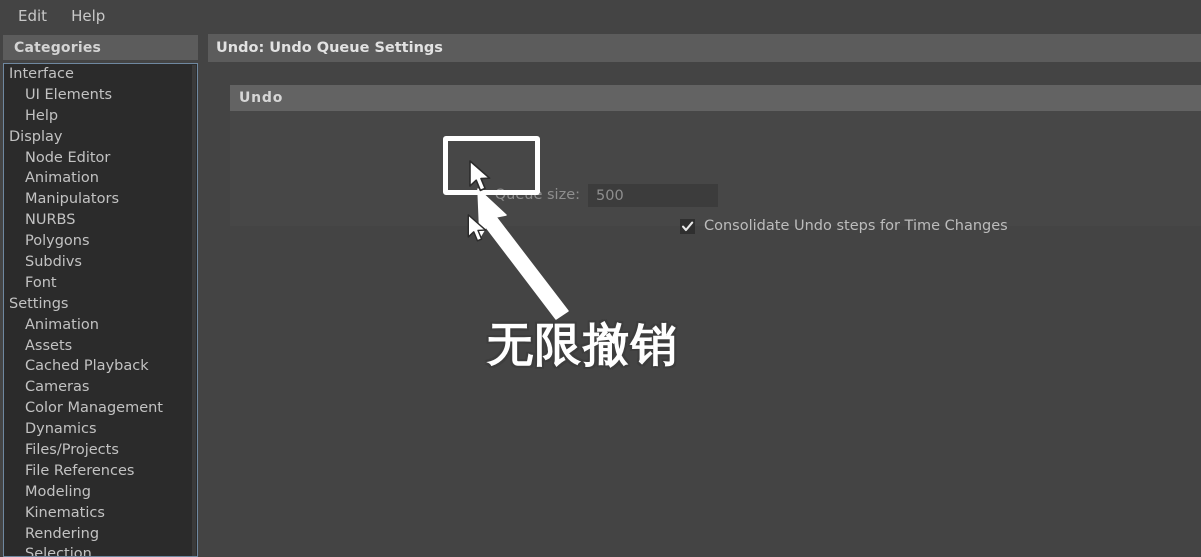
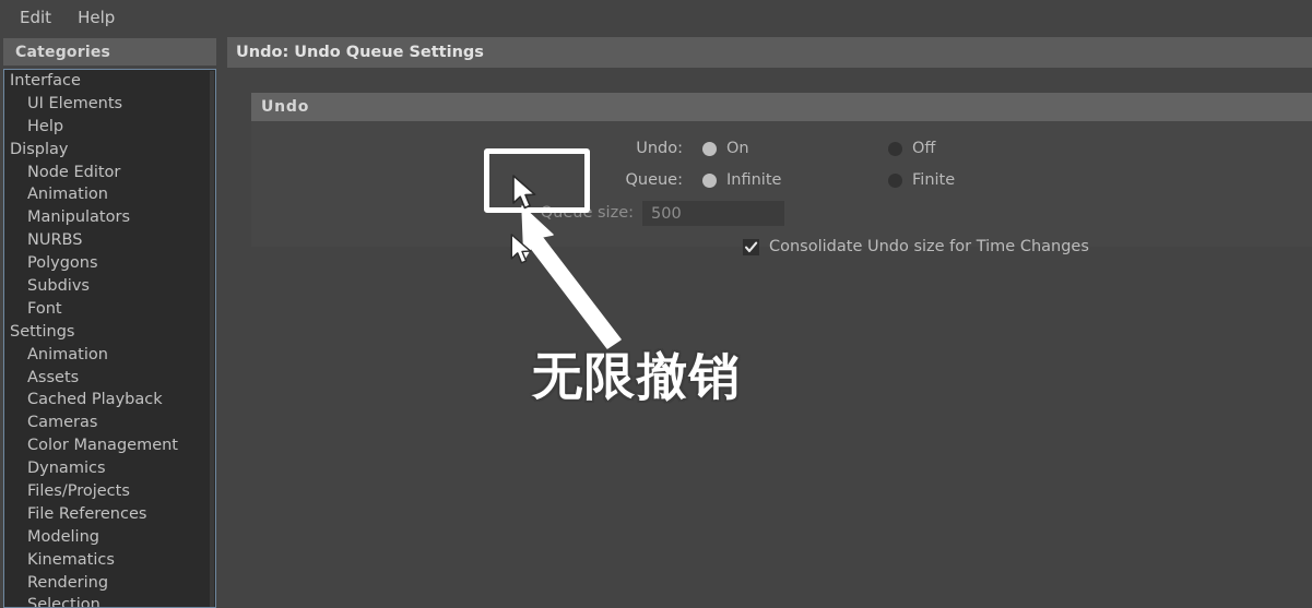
  Edit
  Help
  Categories
  Interface
  UI Elements
  Help
  Display
  Node Editor
  Animation
  Manipulators
  NURBS
  Polygons
  Subdivs
  Font
  Settings
  Animation
  Assets
  Cached Playback
  Cameras
  Color Management
  Dynamics
  Files/Projects
  File References
  Modeling
  Kinematics
  Rendering
  Selection
  Undo: Undo Queue Settings
  Undo
+ Undo:
+ On
+ Off
+ Queue:
+ Infinite
+ Finite
  Queue size:
  500
- Consolidate Undo steps for Time Changes
+ Consolidate Undo size for Time Changes
  无限撤销
